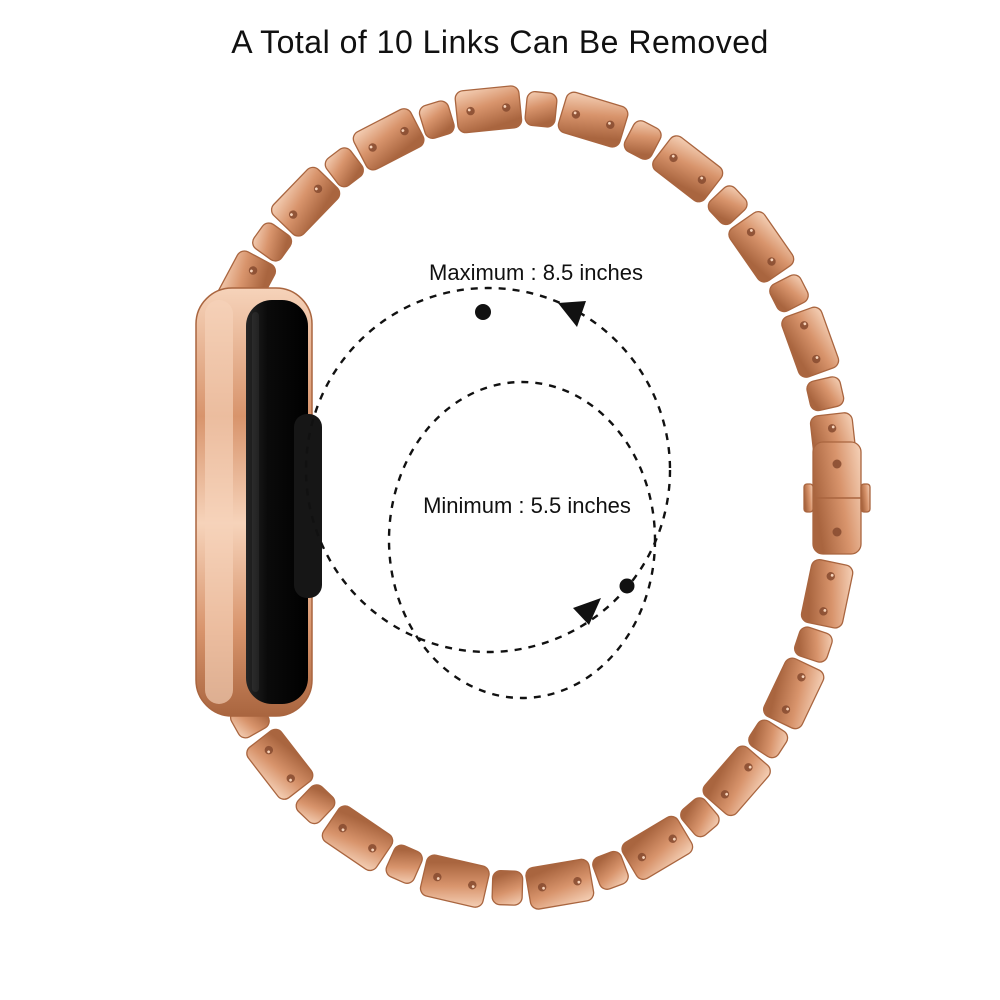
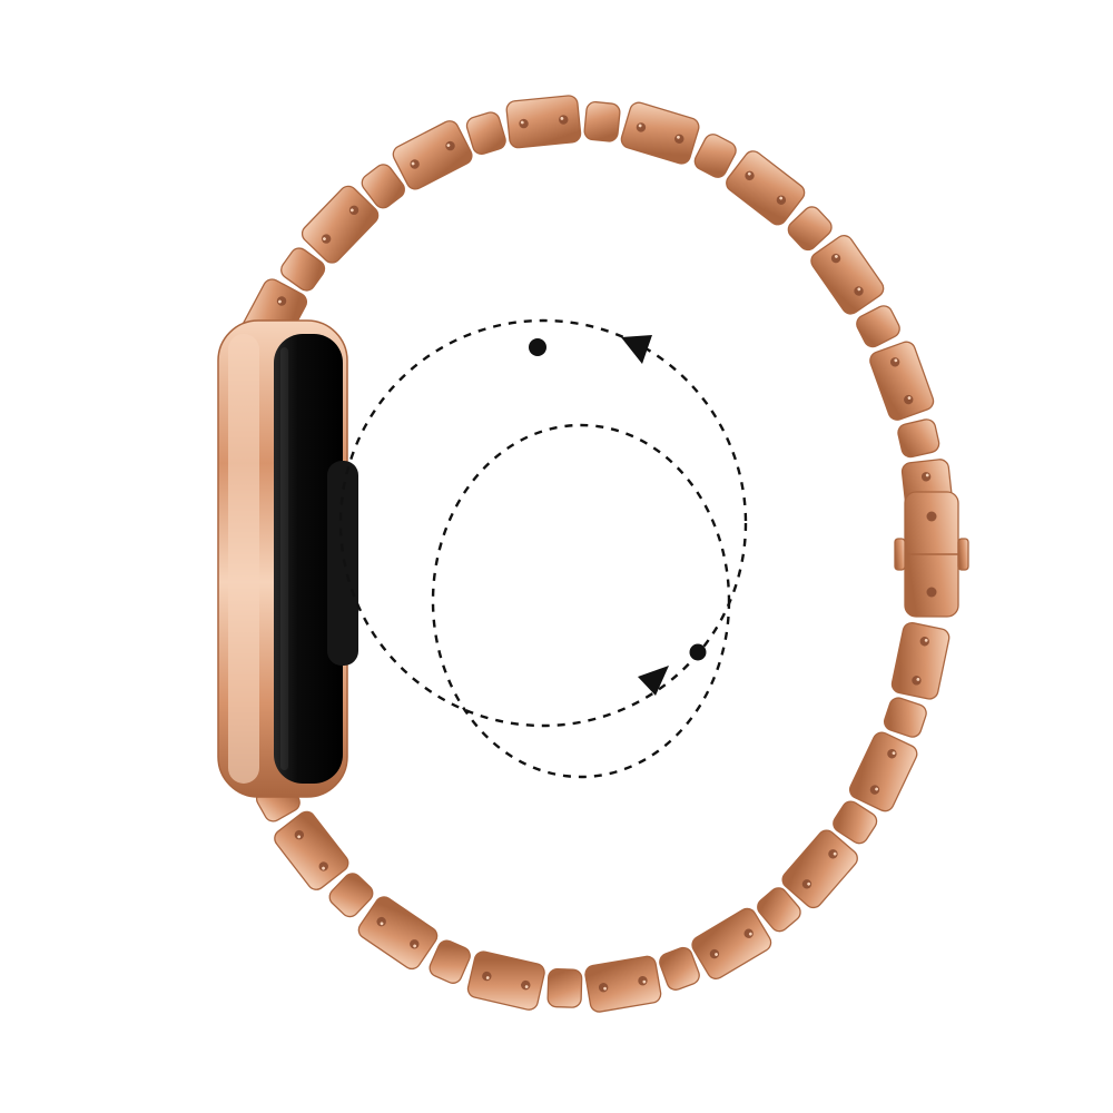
- A Total of 10 Links Can Be Removed
- Maximum : 8.5 inches
- Minimum : 5.5 inches
